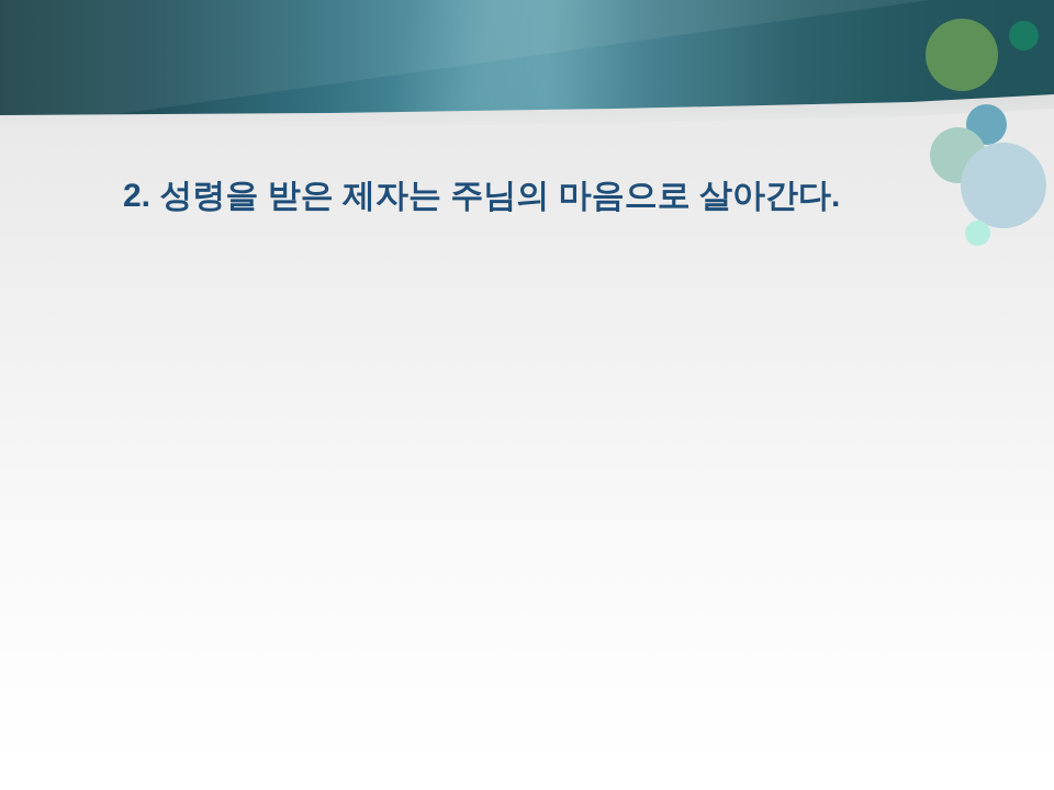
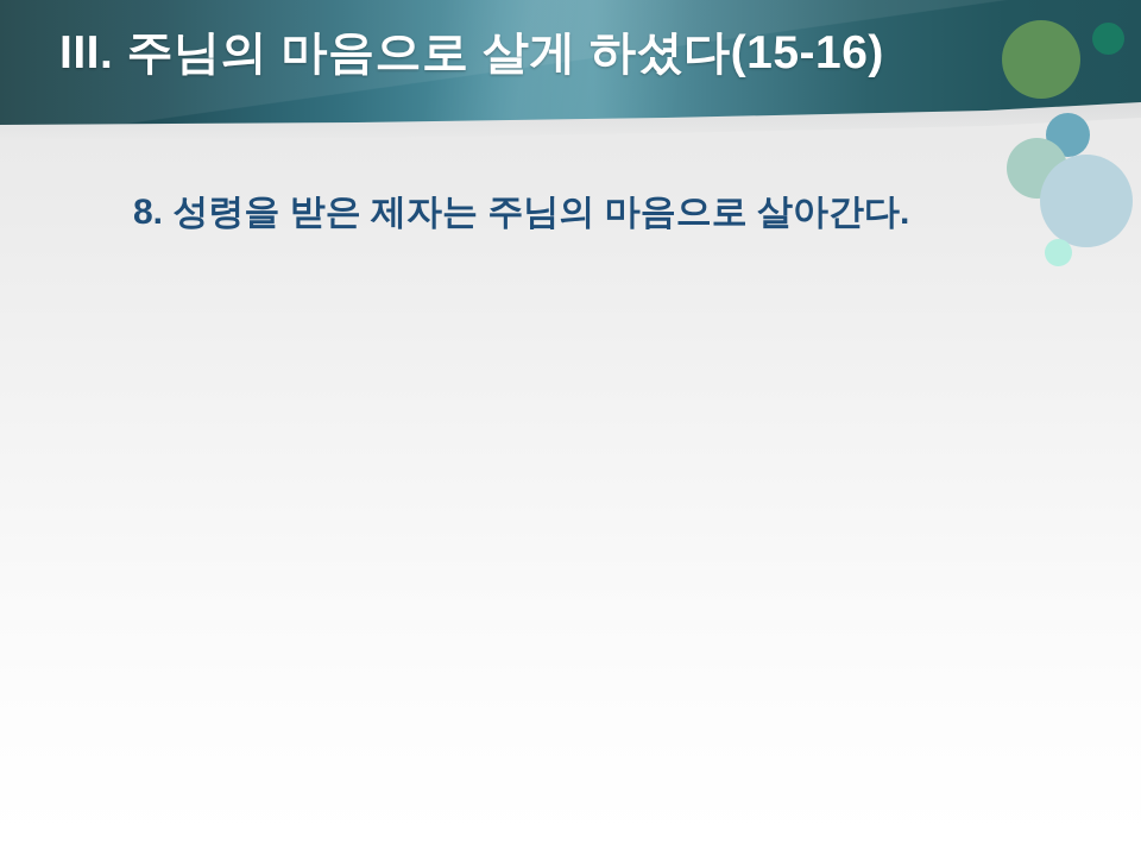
+ III. 주님의 마음으로 살게 하셨다(15-16)
- 2. 성령을 받은 제자는 주님의 마음으로 살아간다.
+ 8. 성령을 받은 제자는 주님의 마음으로 살아간다.
